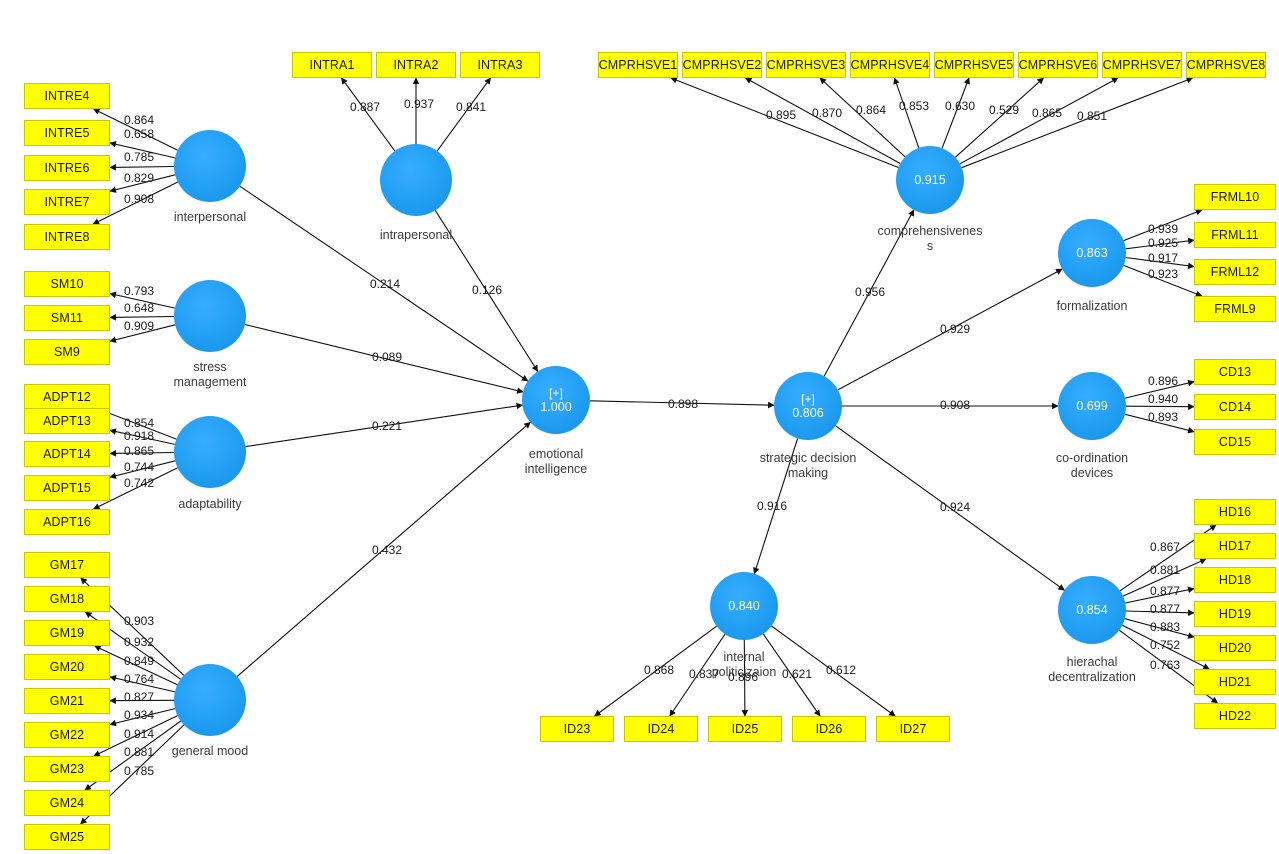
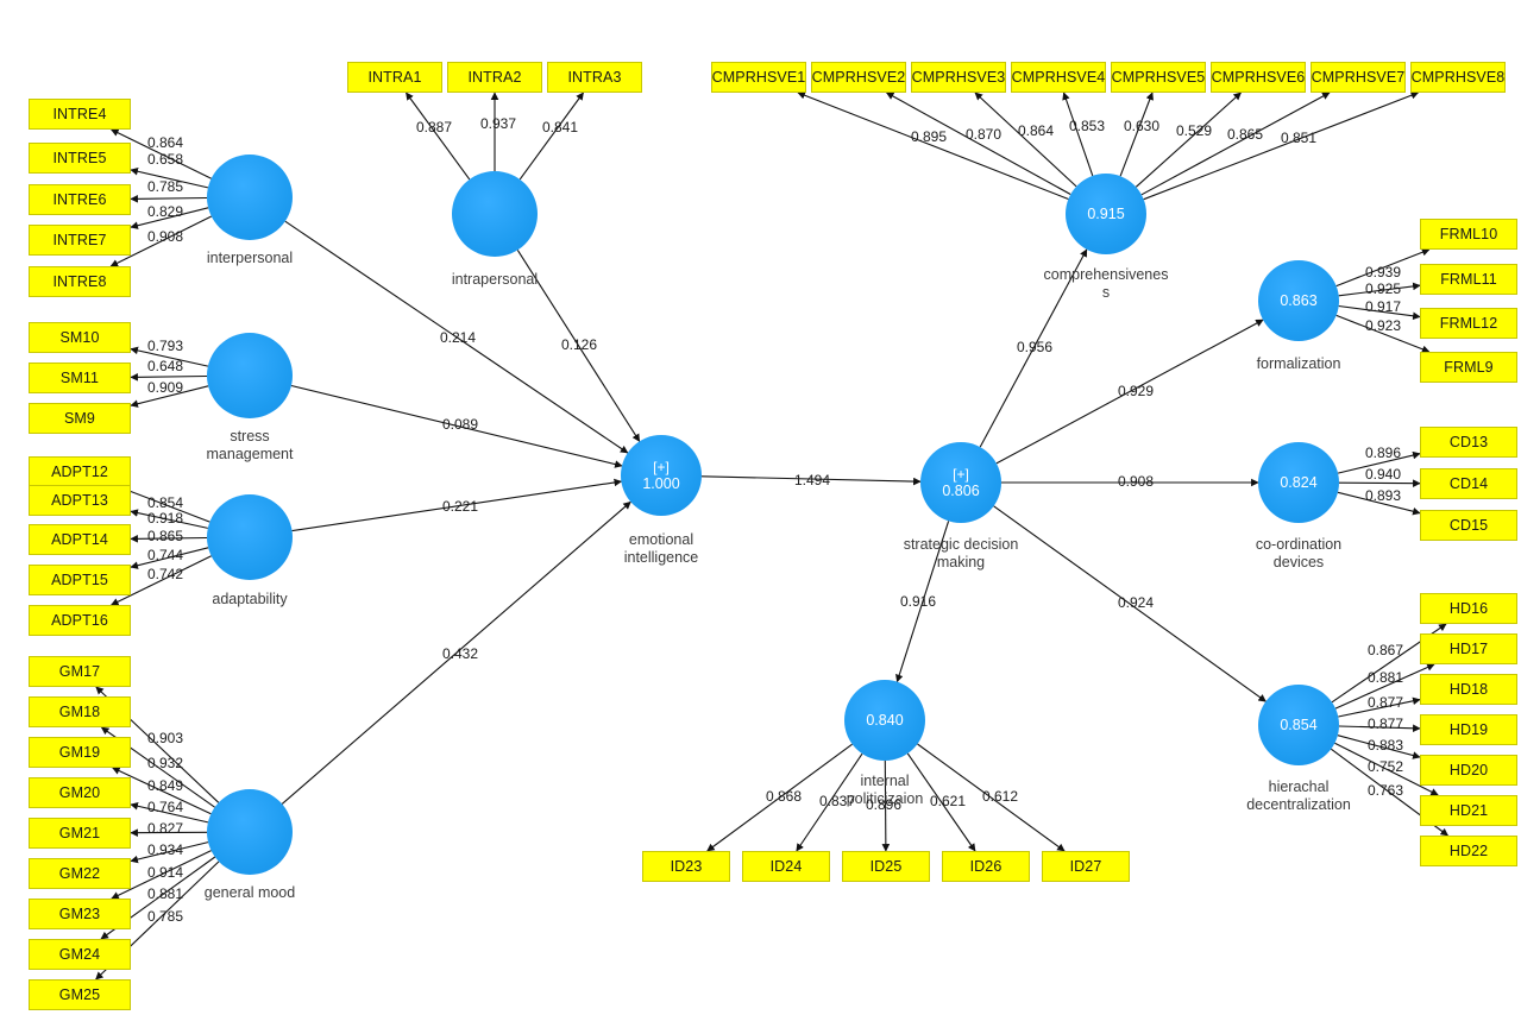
  INTRE4
  INTRE5
  INTRE6
  INTRE7
  INTRE8
  SM10
  SM11
  SM9
  ADPT12
  ADPT13
  ADPT14
  ADPT15
  ADPT16
  GM17
  GM18
  GM19
  GM20
  GM21
  GM22
  GM23
  GM24
  GM25
  INTRA1
  INTRA2
  INTRA3
  CMPRHSVE1
  CMPRHSVE2
  CMPRHSVE3
  CMPRHSVE4
  CMPRHSVE5
  CMPRHSVE6
  CMPRHSVE7
  CMPRHSVE8
  FRML10
  FRML11
  FRML12
  FRML9
  CD13
  CD14
  CD15
  HD16
  HD17
  HD18
  HD19
  HD20
  HD21
  HD22
  ID23
  ID24
  ID25
  ID26
  ID27
  interpersonal
  intrapersonal
  stress
  management
  adaptability
  general mood
  [+]
  1.000
  emotional
  intelligence
  [+]
  0.806
  strategic decision
  making
  0.915
  comprehensivenes
  s
  0.863
  formalization
- 0.699
+ 0.824
  co-ordination
  devices
  0.854
  hierachal
  decentralization
  0.840
  internal
  politicizaion
  0.864
  0.658
  0.785
  0.829
  0.908
  0.793
  0.648
  0.909
  0.854
  0.918
  0.865
  0.744
  0.742
  0.903
  0.932
  0.849
  0.764
  0.827
  0.934
  0.914
  0.881
  0.785
  0.887
  0.937
  0.841
  0.895
  0.870
  0.864
  0.853
  0.630
  0.529
  0.865
  0.851
  0.939
  0.925
  0.917
  0.923
  0.896
  0.940
  0.893
  0.867
  0.881
  0.877
  0.877
  0.883
  0.752
  0.763
  0.868
  0.837
  0.896
  0.621
  0.612
  0.214
  0.126
  0.089
  0.221
  0.432
- 0.898
+ 1.494
  0.956
  0.929
  0.908
  0.924
  0.916
